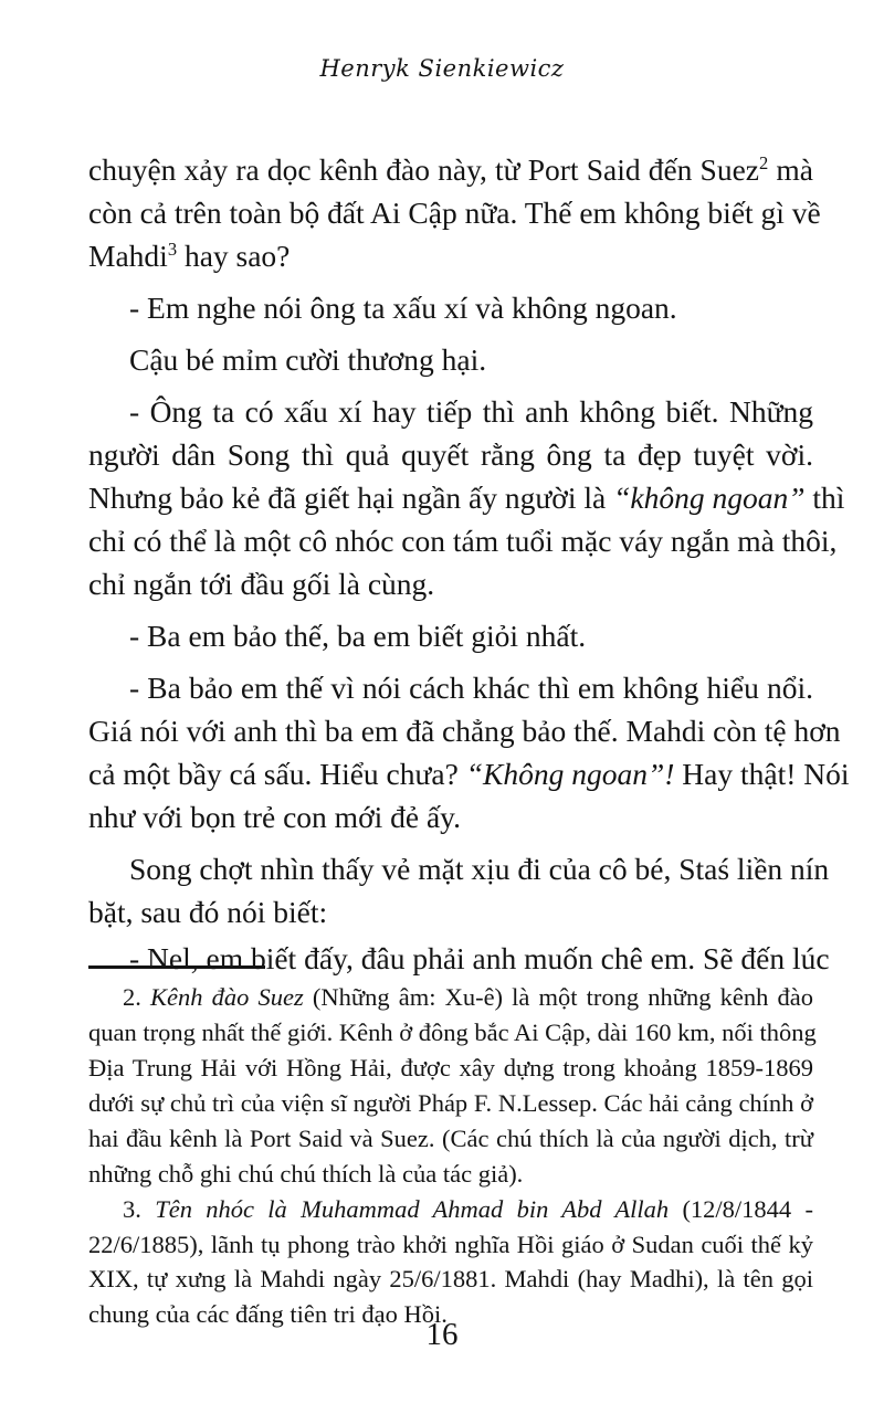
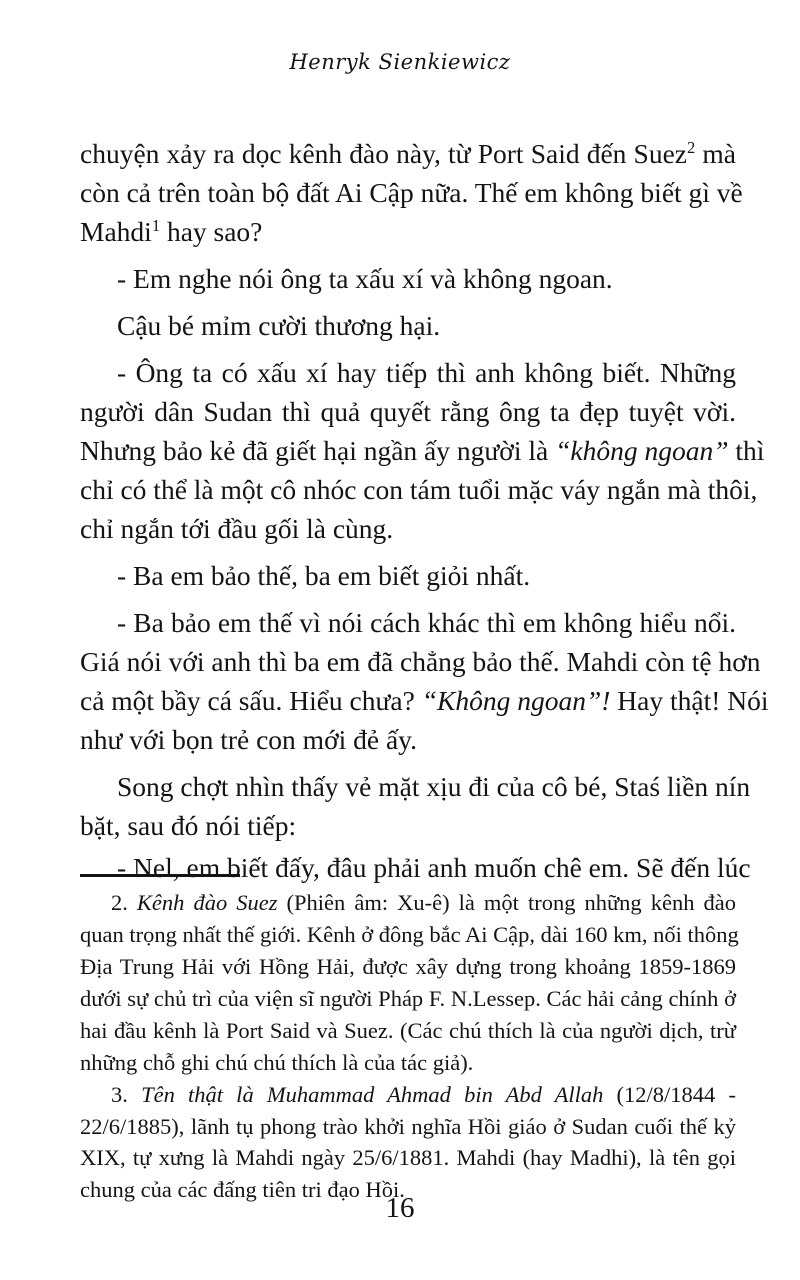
  Henryk Sienkiewicz
  chuyện xảy ra dọc kênh đào này, từ Port Said đến Suez2 mà
  còn cả trên toàn bộ đất Ai Cập nữa. Thế em không biết gì về
- Mahdi3 hay sao?
+ Mahdi1 hay sao?
  - Em nghe nói ông ta xấu xí và không ngoan.
  Cậu bé mỉm cười thương hại.
  - Ông ta có xấu xí hay tiếp thì anh không biết. Những
- người dân Song thì quả quyết rằng ông ta đẹp tuyệt vời.
+ người dân Sudan thì quả quyết rằng ông ta đẹp tuyệt vời.
  Nhưng bảo kẻ đã giết hại ngần ấy người là “không ngoan” thì
  chỉ có thể là một cô nhóc con tám tuổi mặc váy ngắn mà thôi,
  chỉ ngắn tới đầu gối là cùng.
  - Ba em bảo thế, ba em biết giỏi nhất.
  - Ba bảo em thế vì nói cách khác thì em không hiểu nổi.
  Giá nói với anh thì ba em đã chẳng bảo thế. Mahdi còn tệ hơn
  cả một bầy cá sấu. Hiểu chưa? “Không ngoan”! Hay thật! Nói
  như với bọn trẻ con mới đẻ ấy.
  Song chợt nhìn thấy vẻ mặt xịu đi của cô bé, Staś liền nín
- bặt, sau đó nói biết:
+ bặt, sau đó nói tiếp:
  - Nel, em biết đấy, đâu phải anh muốn chê em. Sẽ đến lúc
- 2. Kênh đào Suez (Những âm: Xu-ê) là một trong những kênh đào
+ 2. Kênh đào Suez (Phiên âm: Xu-ê) là một trong những kênh đào
  quan trọng nhất thế giới. Kênh ở đông bắc Ai Cập, dài 160 km, nối thông
  Địa Trung Hải với Hồng Hải, được xây dựng trong khoảng 1859-1869
  dưới sự chủ trì của viện sĩ người Pháp F. N.Lessep. Các hải cảng chính ở
  hai đầu kênh là Port Said và Suez. (Các chú thích là của người dịch, trừ
  những chỗ ghi chú chú thích là của tác giả).
- 3. Tên nhóc là Muhammad Ahmad bin Abd Allah (12/8/1844 -
+ 3. Tên thật là Muhammad Ahmad bin Abd Allah (12/8/1844 -
  22/6/1885), lãnh tụ phong trào khởi nghĩa Hồi giáo ở Sudan cuối thế kỷ
  XIX, tự xưng là Mahdi ngày 25/6/1881. Mahdi (hay Madhi), là tên gọi
  chung của các đấng tiên tri đạo Hồi.
  16
